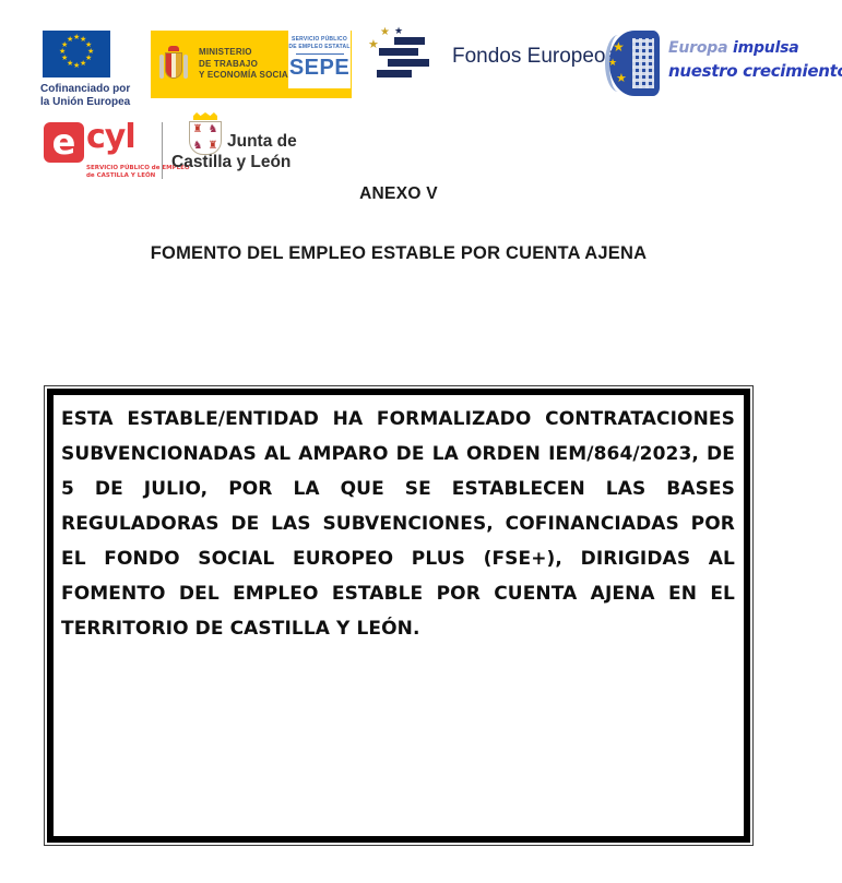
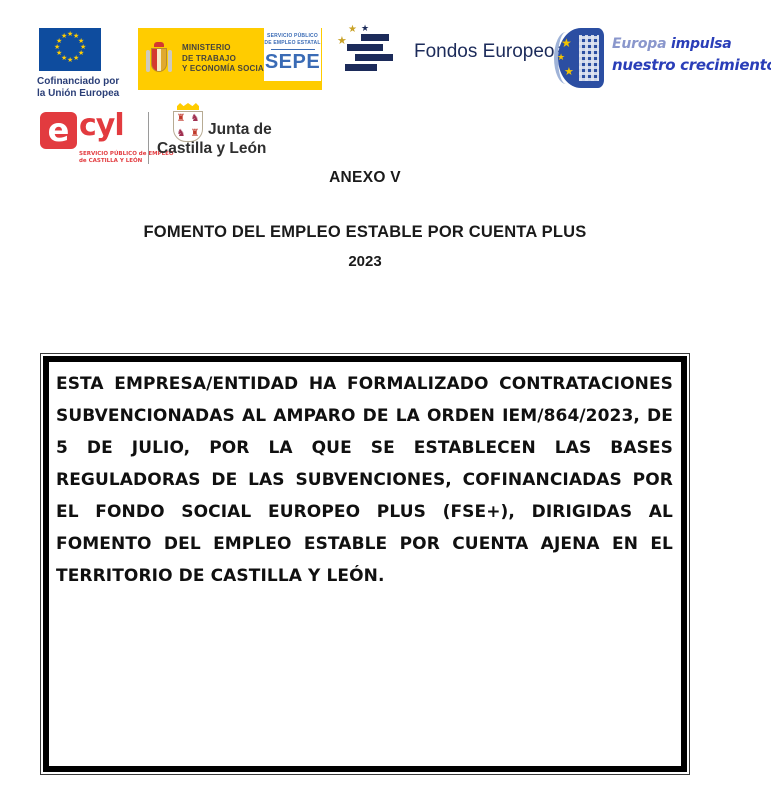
  Cofinanciado por
  la Unión Europea
  MINISTERIO
  DE TRABAJO
  Y ECONOMÍA SOCIA
  SEPE
  ★
  ★
  ★
  Fondos Europeo
  ★
  ★
  ★
  Europa impulsa
  nuestro crecimient
  e
  cyl
  ♜
  ♞
  ♞
  ♜
  Junta de
  Castilla y León
  ANEXO V
- FOMENTO DEL EMPLEO ESTABLE POR CUENTA AJENA
+ FOMENTO DEL EMPLEO ESTABLE POR CUENTA PLUS
+ 2023
- ESTA ESTABLE/ENTIDAD HA FORMALIZADO CONTRATACIONES SUBVENCIONADAS AL AMPARO DE LA ORDEN IEM/864/2023, DE 5 DE JULIO, POR LA QUE SE ESTABLECEN LAS BASES REGULADORAS DE LAS SUBVENCIONES, COFINANCIADAS POR EL FONDO SOCIAL EUROPEO PLUS (FSE+), DIRIGIDAS AL FOMENTO DEL EMPLEO ESTABLE POR CUENTA AJENA EN EL TERRITORIO DE CASTILLA Y LEÓN.
+ ESTA EMPRESA/ENTIDAD HA FORMALIZADO CONTRATACIONES SUBVENCIONADAS AL AMPARO DE LA ORDEN IEM/864/2023, DE 5 DE JULIO, POR LA QUE SE ESTABLECEN LAS BASES REGULADORAS DE LAS SUBVENCIONES, COFINANCIADAS POR EL FONDO SOCIAL EUROPEO PLUS (FSE+), DIRIGIDAS AL FOMENTO DEL EMPLEO ESTABLE POR CUENTA AJENA EN EL TERRITORIO DE CASTILLA Y LEÓN.
